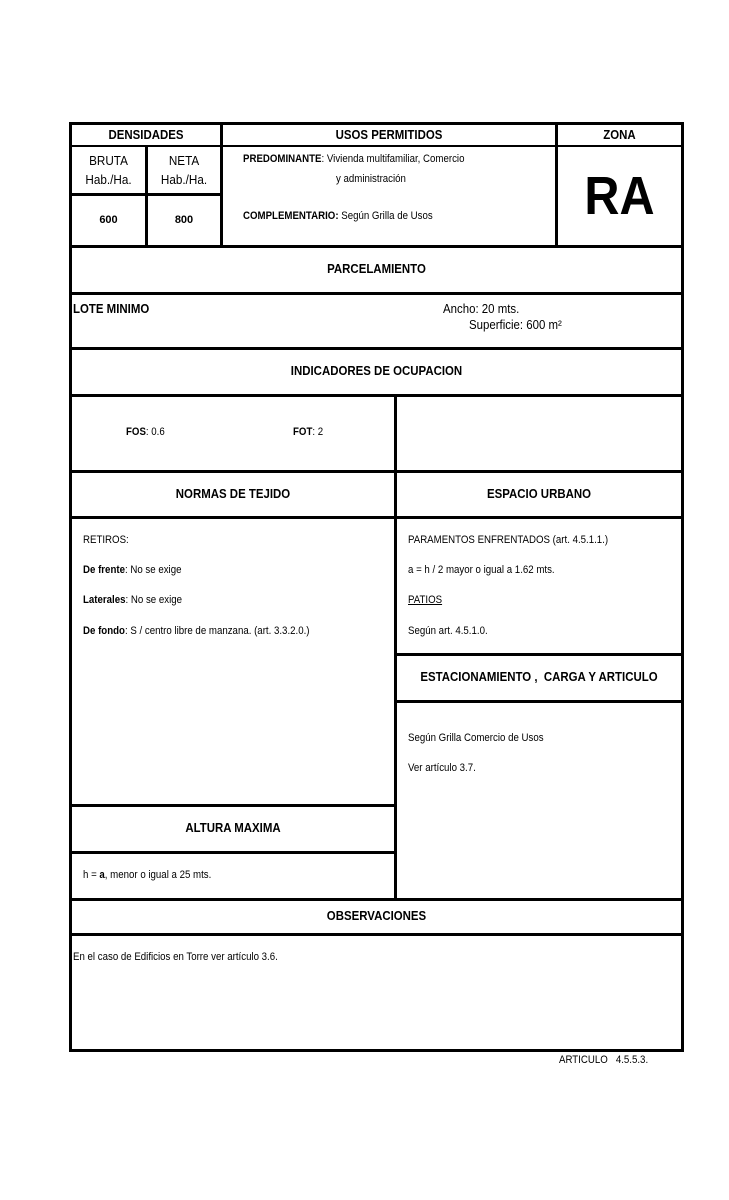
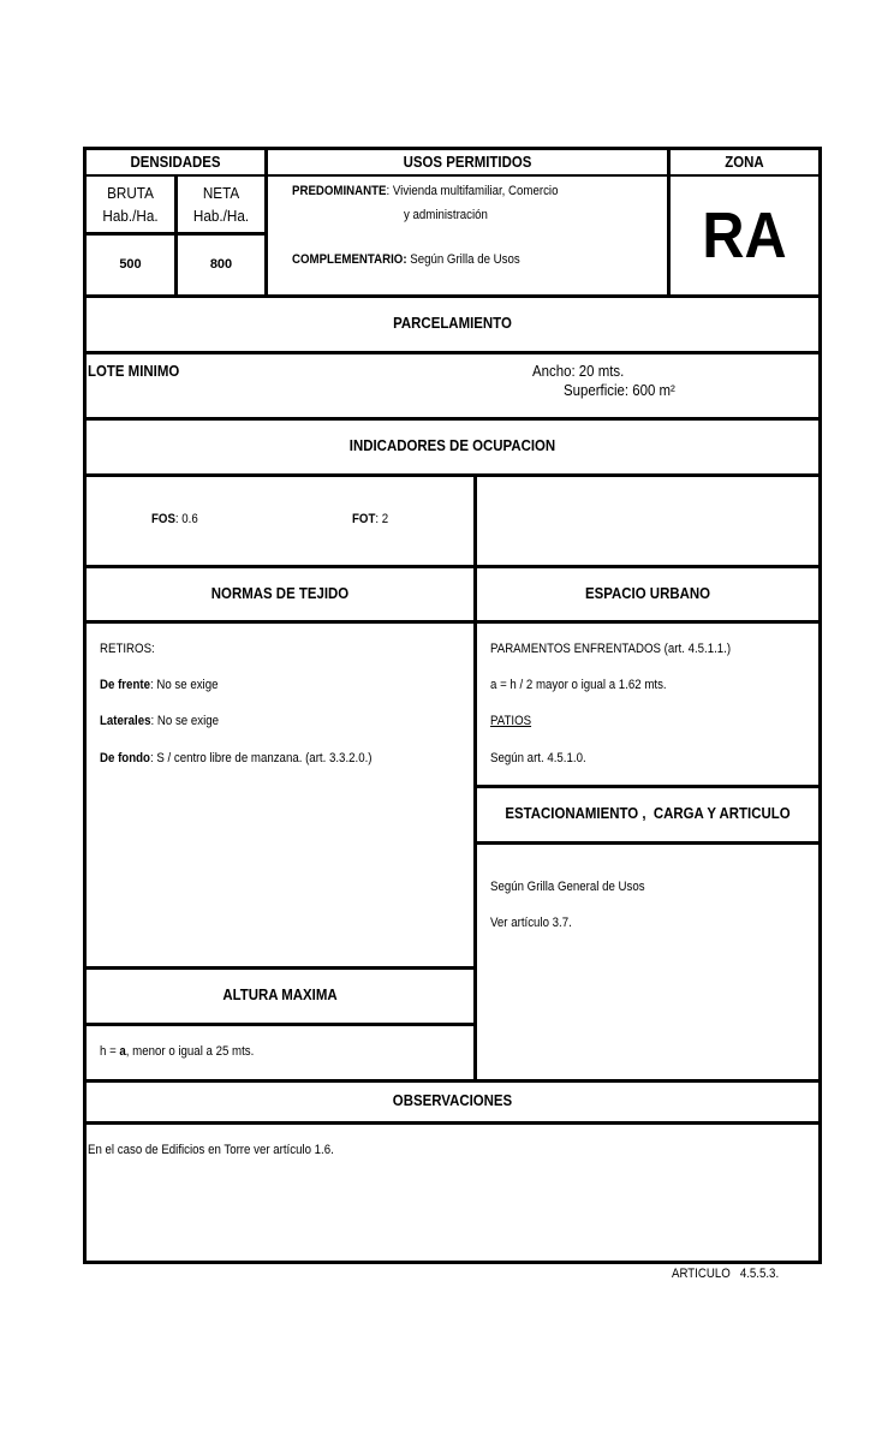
  DENSIDADES
  BRUTA
  Hab./Ha.
  NETA
  Hab./Ha.
- 600
+ 500
  800
  USOS PERMITIDOS
  PREDOMINANTE: Vivienda multifamiliar, Comercio
  y administración
  COMPLEMENTARIO: Según Grilla de Usos
  ZONA
  RA
  PARCELAMIENTO
  LOTE MINIMO
  Ancho: 20 mts.
  Superficie: 600 m²
  INDICADORES DE OCUPACION
  FOS: 0.6
  FOT: 2
  NORMAS DE TEJIDO
  RETIROS:
  De frente: No se exige
  Laterales: No se exige
  De fondo: S / centro libre de manzana. (art. 3.3.2.0.)
  ESPACIO URBANO
  PARAMENTOS ENFRENTADOS (art. 4.5.1.1.)
  a = h / 2 mayor o igual a 1.62 mts.
  PATIOS
  Según art. 4.5.1.0.
  ESTACIONAMIENTO , CARGA Y ARTICULO
- Según Grilla Comercio de Usos
+ Según Grilla General de Usos
  Ver artículo 3.7.
  ALTURA MAXIMA
  h = a, menor o igual a 25 mts.
  OBSERVACIONES
- En el caso de Edificios en Torre ver artículo 3.6.
+ En el caso de Edificios en Torre ver artículo 1.6.
  ARTICULO 4.5.5.3.
